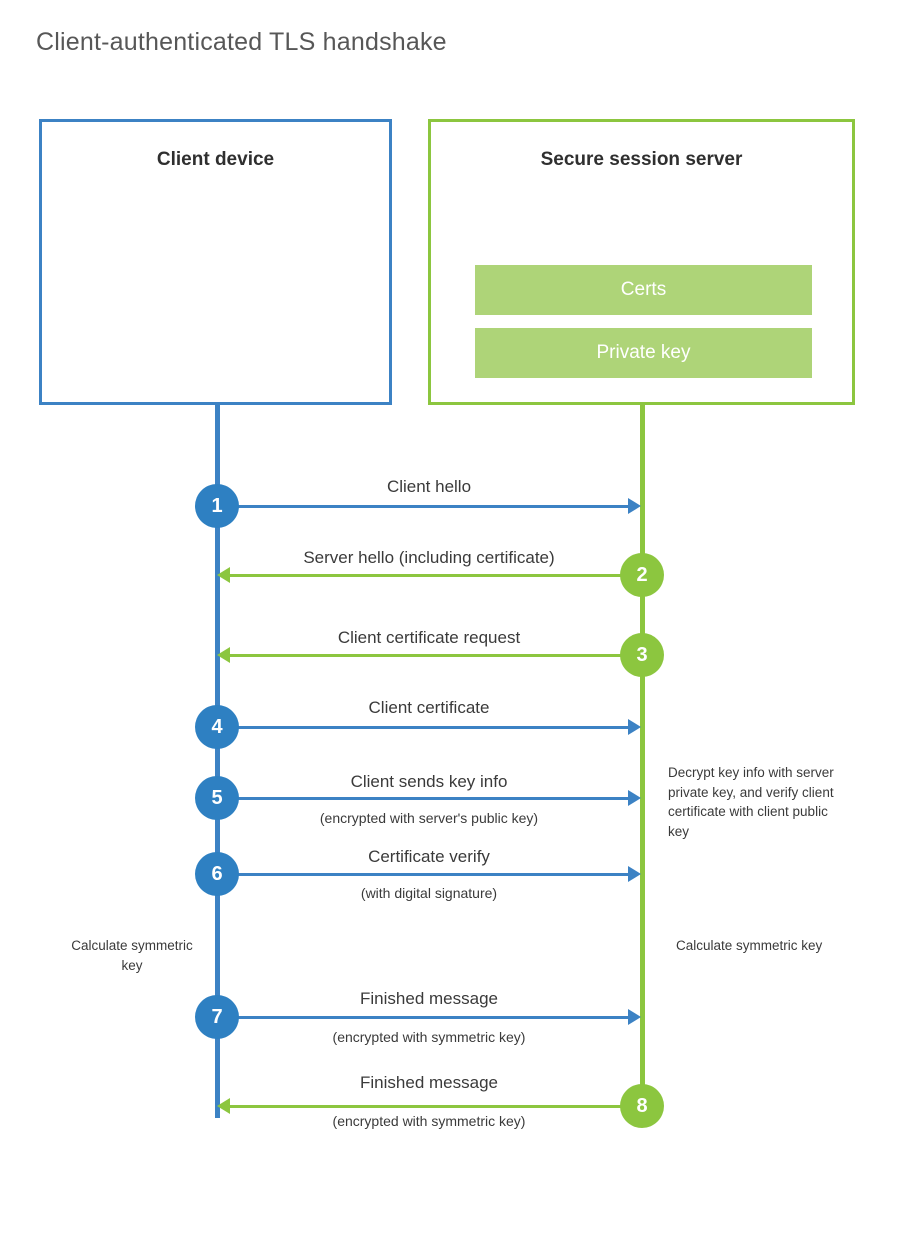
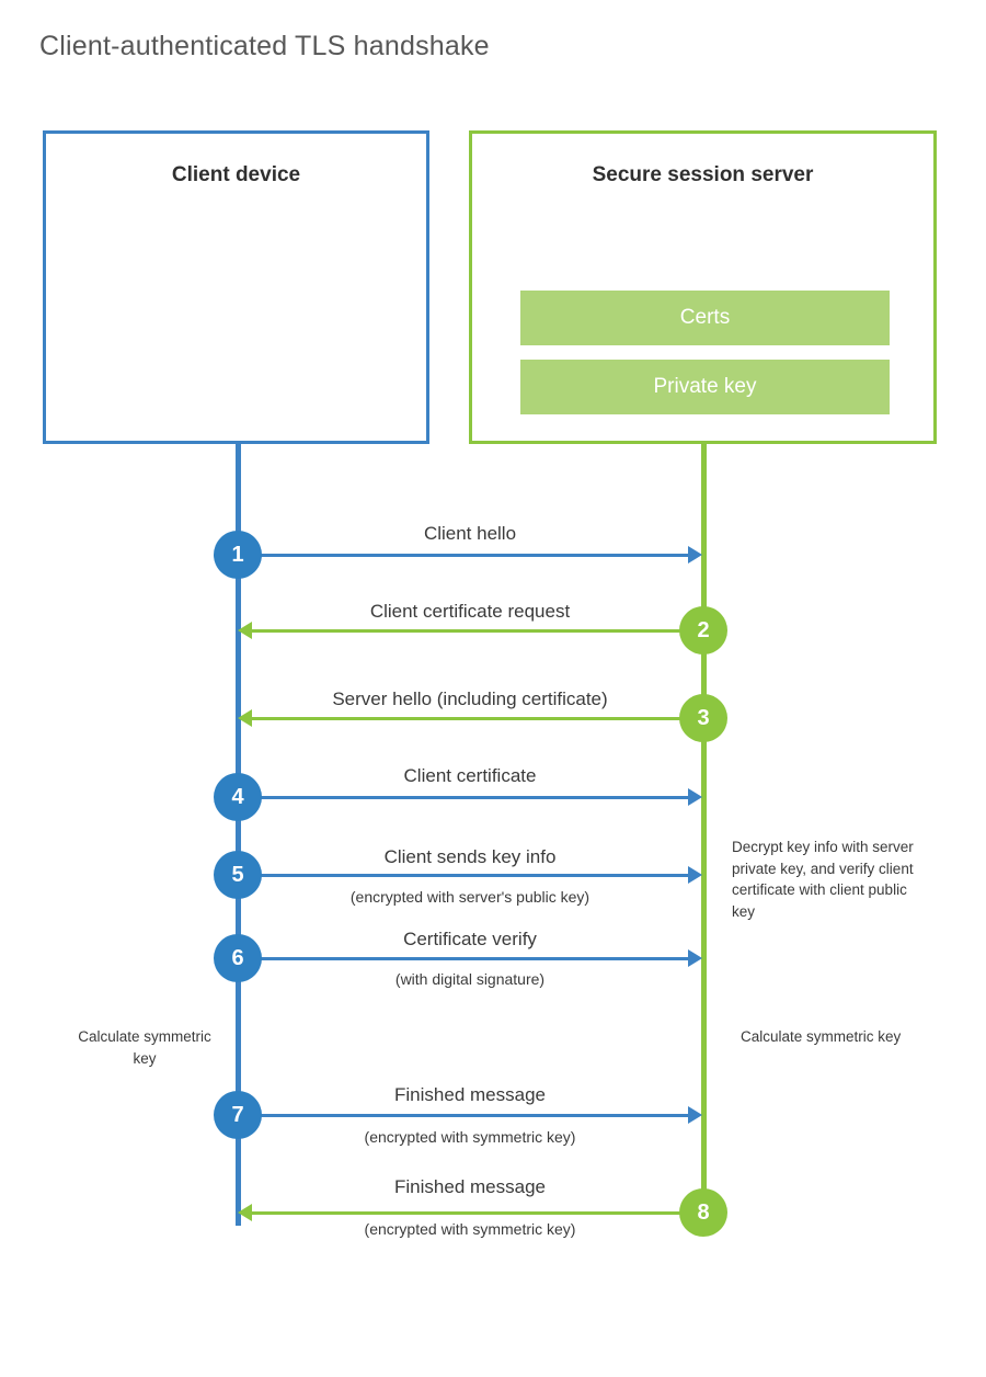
  Client-authenticated TLS handshake
  Client device
  Secure session server
  Certs
  Private key
  Client hello
  1
- Server hello (including certificate)
+ Client certificate request
  2
- Client certificate request
+ Server hello (including certificate)
  3
  Client certificate
  4
  Client sends key info
  (encrypted with server's public key)
  5
  Certificate verify
  (with digital signature)
  6
  Finished message
  (encrypted with symmetric key)
  7
  Finished message
  (encrypted with symmetric key)
  8
  Decrypt key info with server private key, and verify client certificate with client public key
  Calculate symmetric key
  Calculate symmetric key
